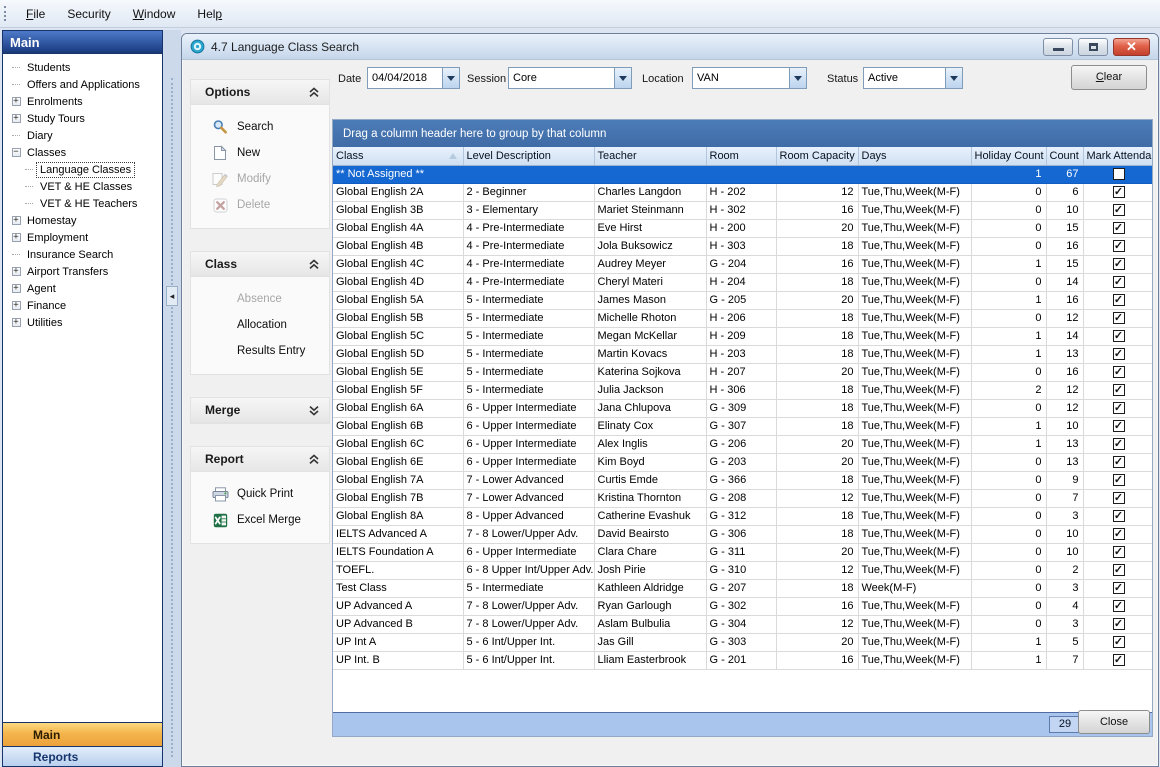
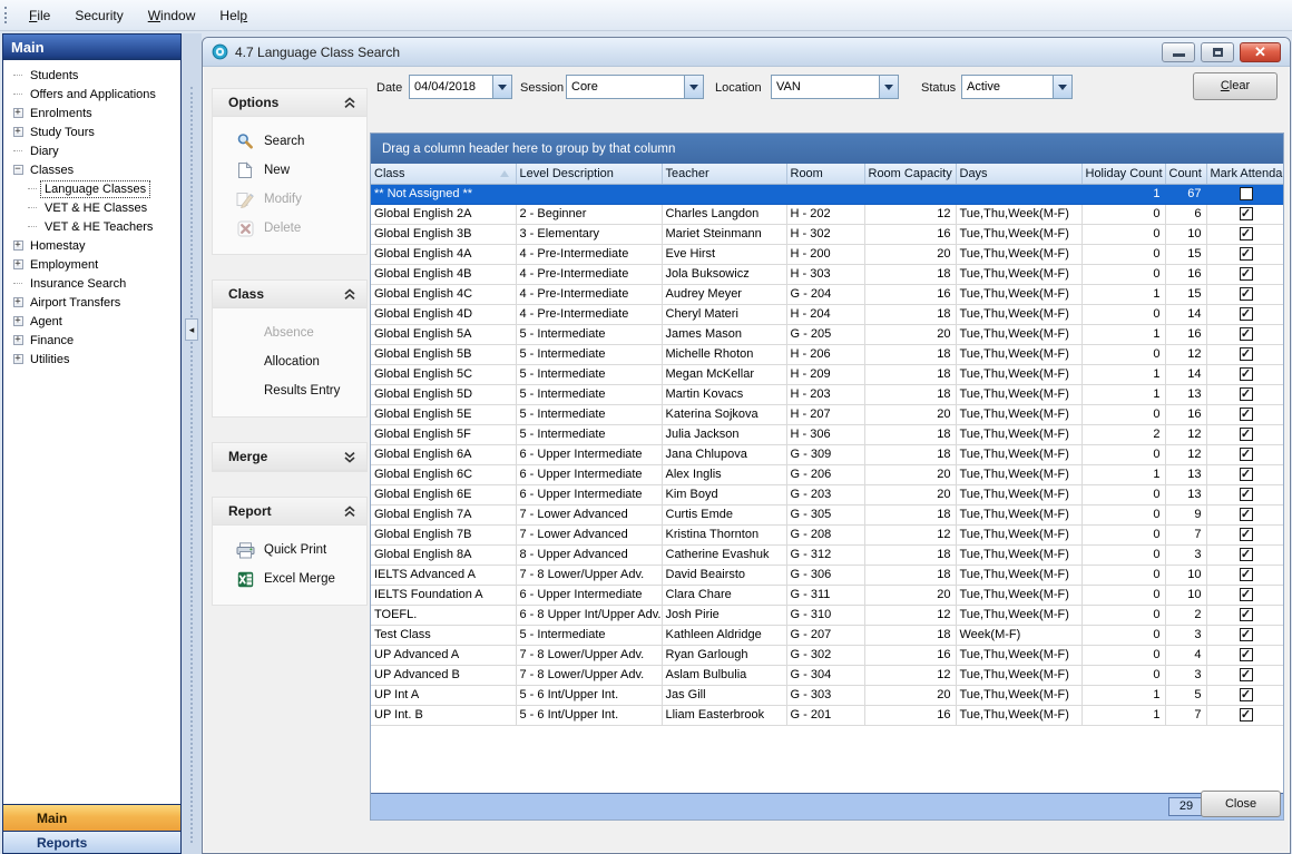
  File
  Security
  Window
  Help
  Main
  Students
  Offers and Applications
  +
  Enrolments
  +
  Study Tours
  Diary
  −
  Classes
  Language Classes
  VET & HE Classes
  VET & HE Teachers
  +
  Homestay
  +
  Employment
  Insurance Search
  +
  Airport Transfers
  +
  Agent
  +
  Finance
  +
  Utilities
  Main
  Reports
  ◂
  4.7 Language Class Search
  ✕
  Date
  04/04/2018
  Session
  Core
  Location
  VAN
  Status
  Active
  Clear
  Options
  Search
  New
  Modify
  Delete
  Class
  Absence
  Allocation
  Results Entry
  Merge
  Report
  Quick Print
  Excel Merge
  Drag a column header here to group by that column
  Class	Level Description	Teacher	Room	Room Capacity	Days	Holiday Count	Count	Mark Attenda
  ** Not Assigned **						1	67
  Global English 2A	2 - Beginner	Charles Langdon	H - 202	12	Tue,Thu,Week(M-F)	0	6
  Global English 3B	3 - Elementary	Mariet Steinmann	H - 302	16	Tue,Thu,Week(M-F)	0	10
  Global English 4A	4 - Pre-Intermediate	Eve Hirst	H - 200	20	Tue,Thu,Week(M-F)	0	15
  Global English 4B	4 - Pre-Intermediate	Jola Buksowicz	H - 303	18	Tue,Thu,Week(M-F)	0	16
  Global English 4C	4 - Pre-Intermediate	Audrey Meyer	G - 204	16	Tue,Thu,Week(M-F)	1	15
  Global English 4D	4 - Pre-Intermediate	Cheryl Materi	H - 204	18	Tue,Thu,Week(M-F)	0	14
  Global English 5A	5 - Intermediate	James Mason	G - 205	20	Tue,Thu,Week(M-F)	1	16
  Global English 5B	5 - Intermediate	Michelle Rhoton	H - 206	18	Tue,Thu,Week(M-F)	0	12
  Global English 5C	5 - Intermediate	Megan McKellar	H - 209	18	Tue,Thu,Week(M-F)	1	14
  Global English 5D	5 - Intermediate	Martin Kovacs	H - 203	18	Tue,Thu,Week(M-F)	1	13
  Global English 5E	5 - Intermediate	Katerina Sojkova	H - 207	20	Tue,Thu,Week(M-F)	0	16
  Global English 5F	5 - Intermediate	Julia Jackson	H - 306	18	Tue,Thu,Week(M-F)	2	12
  Global English 6A	6 - Upper Intermediate	Jana Chlupova	G - 309	18	Tue,Thu,Week(M-F)	0	12
- Global English 6B	6 - Upper Intermediate	Elinaty Cox	G - 307	18	Tue,Thu,Week(M-F)	1	10
  Global English 6C	6 - Upper Intermediate	Alex Inglis	G - 206	20	Tue,Thu,Week(M-F)	1	13
  Global English 6E	6 - Upper Intermediate	Kim Boyd	G - 203	20	Tue,Thu,Week(M-F)	0	13
- Global English 7A	7 - Lower Advanced	Curtis Emde	G - 366	18	Tue,Thu,Week(M-F)	0	9
+ Global English 7A	7 - Lower Advanced	Curtis Emde	G - 305	18	Tue,Thu,Week(M-F)	0	9
  Global English 7B	7 - Lower Advanced	Kristina Thornton	G - 208	12	Tue,Thu,Week(M-F)	0	7
  Global English 8A	8 - Upper Advanced	Catherine Evashuk	G - 312	18	Tue,Thu,Week(M-F)	0	3
  IELTS Advanced A	7 - 8 Lower/Upper Adv.	David Beairsto	G - 306	18	Tue,Thu,Week(M-F)	0	10
  IELTS Foundation A	6 - Upper Intermediate	Clara Chare	G - 311	20	Tue,Thu,Week(M-F)	0	10
  TOEFL.	6 - 8 Upper Int/Upper Adv.	Josh Pirie	G - 310	12	Tue,Thu,Week(M-F)	0	2
  Test Class	5 - Intermediate	Kathleen Aldridge	G - 207	18	Week(M-F)	0	3
  UP Advanced A	7 - 8 Lower/Upper Adv.	Ryan Garlough	G - 302	16	Tue,Thu,Week(M-F)	0	4
  UP Advanced B	7 - 8 Lower/Upper Adv.	Aslam Bulbulia	G - 304	12	Tue,Thu,Week(M-F)	0	3
  UP Int A	5 - 6 Int/Upper Int.	Jas Gill	G - 303	20	Tue,Thu,Week(M-F)	1	5
  UP Int. B	5 - 6 Int/Upper Int.	Lliam Easterbrook	G - 201	16	Tue,Thu,Week(M-F)	1	7
  29
  Close
